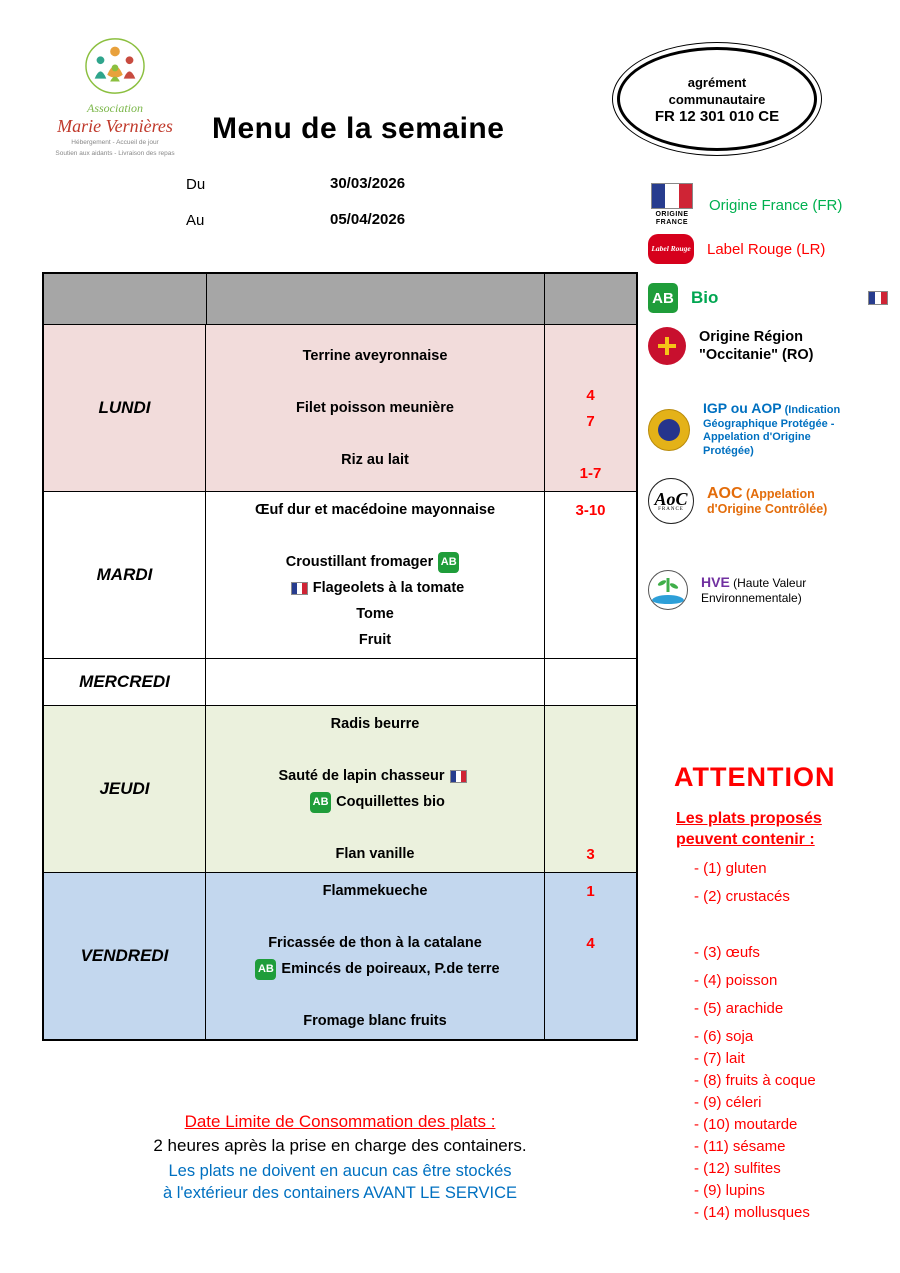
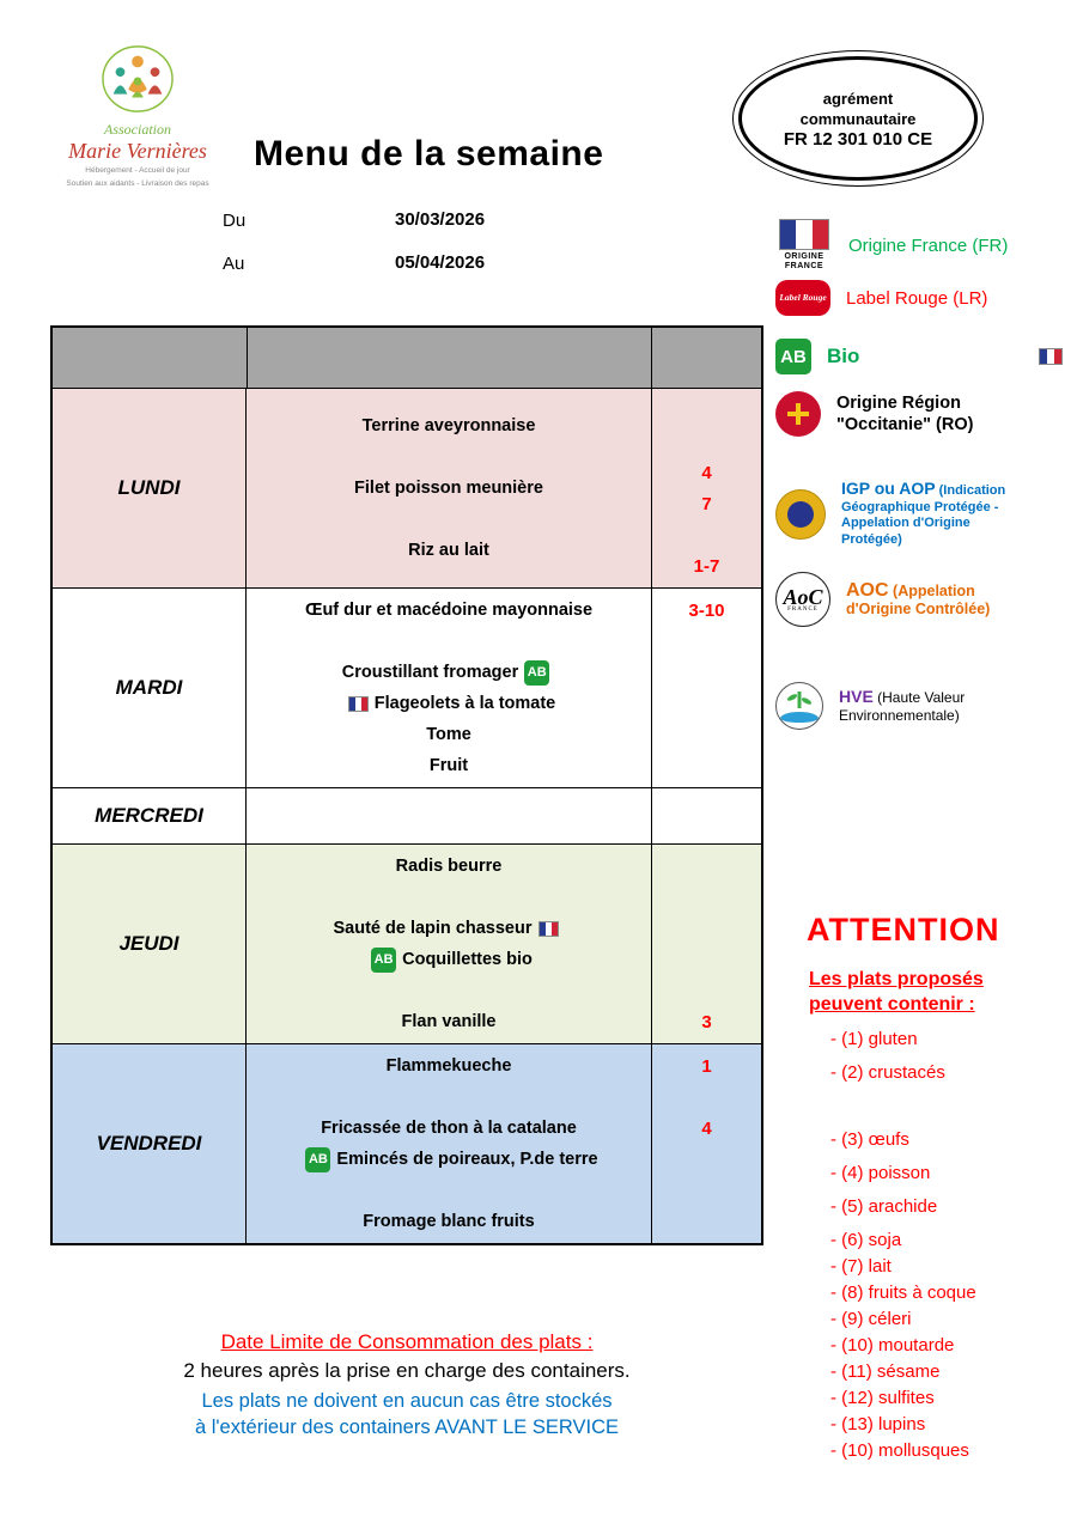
  Association
  Marie Vernières
  Menu de la semaine
  Du
  30/03/2026
  Au
  05/04/2026
  agrément
  communautaire
  FR 12 301 010 CE
  Origine France (FR)
  Label Rouge
  Label Rouge (LR)
  AB
  Bio
  Origine Région
  "Occitanie" (RO)
  IGP ou AOP (Indication Géographique Protégée - Appelation d'Origine Protégée)
  AoC
  AOC (Appelation d'Origine Contrôlée)
  HVE (Haute Valeur Environnementale)
  LUNDI
  Terrine aveyronnaise
  Filet poisson meunière
  Riz au lait
  4
  7
  1-7
  MARDI
  Œuf dur et macédoine mayonnaise
  Croustillant fromager
  AB
  Flageolets à la tomate
  Tome
  Fruit
  3-10
  MERCREDI
  JEUDI
  Radis beurre
  Sauté de lapin chasseur
  AB
  Coquillettes bio
  Flan vanille
  3
  VENDREDI
  Flammekueche
  Fricassée de thon à la catalane
  AB
  Emincés de poireaux, P.de terre
  Fromage blanc fruits
  1
  4
  ATTENTION
  Les plats proposés
  peuvent contenir :
  - (1) gluten
  - (2) crustacés
  - (3) œufs
  - (4) poisson
  - (5) arachide
  - (6) soja
  - (7) lait
  - (8) fruits à coque
  - (9) céleri
  - (10) moutarde
  - (11) sésame
  - (12) sulfites
- - (9) lupins
+ - (13) lupins
- - (14) mollusques
+ - (10) mollusques
  Date Limite de Consommation des plats :
  2 heures après la prise en charge des containers.
  Les plats ne doivent en aucun cas être stockés
  à l'extérieur des containers AVANT LE SERVICE
